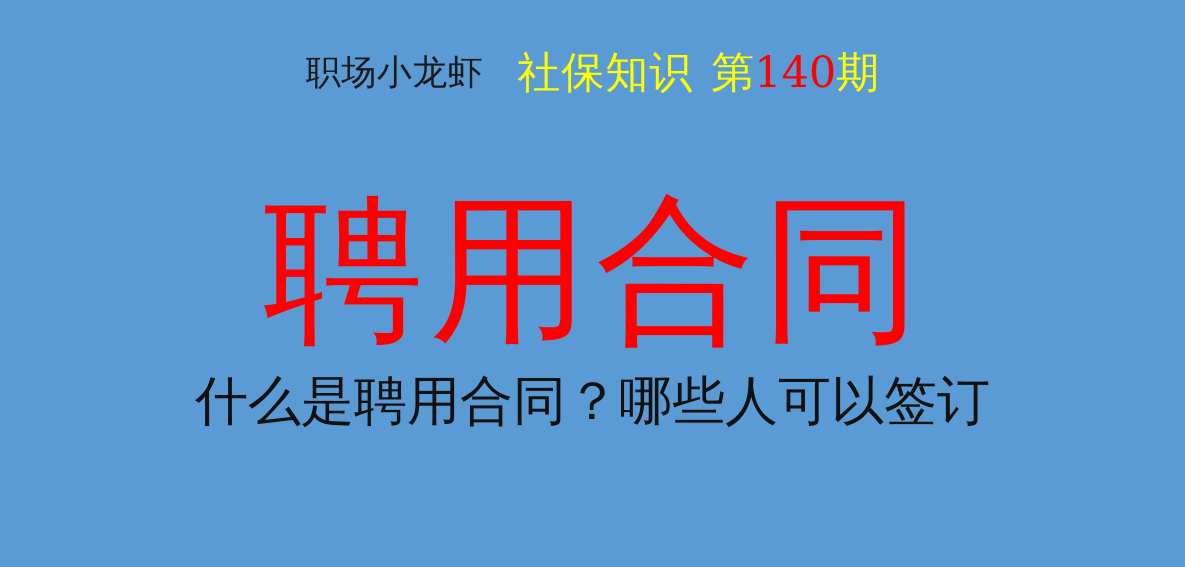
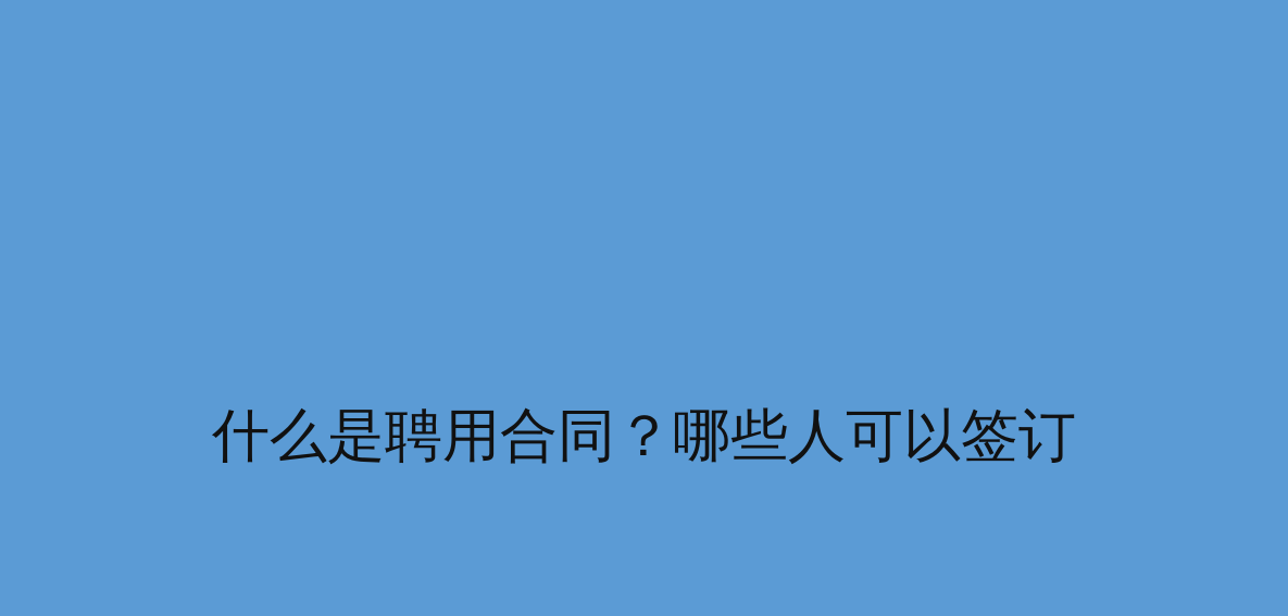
- 职场小龙虾
- 社保知识
- 第140期
- 聘用合同
  什么是聘用合同？哪些人可以签订
